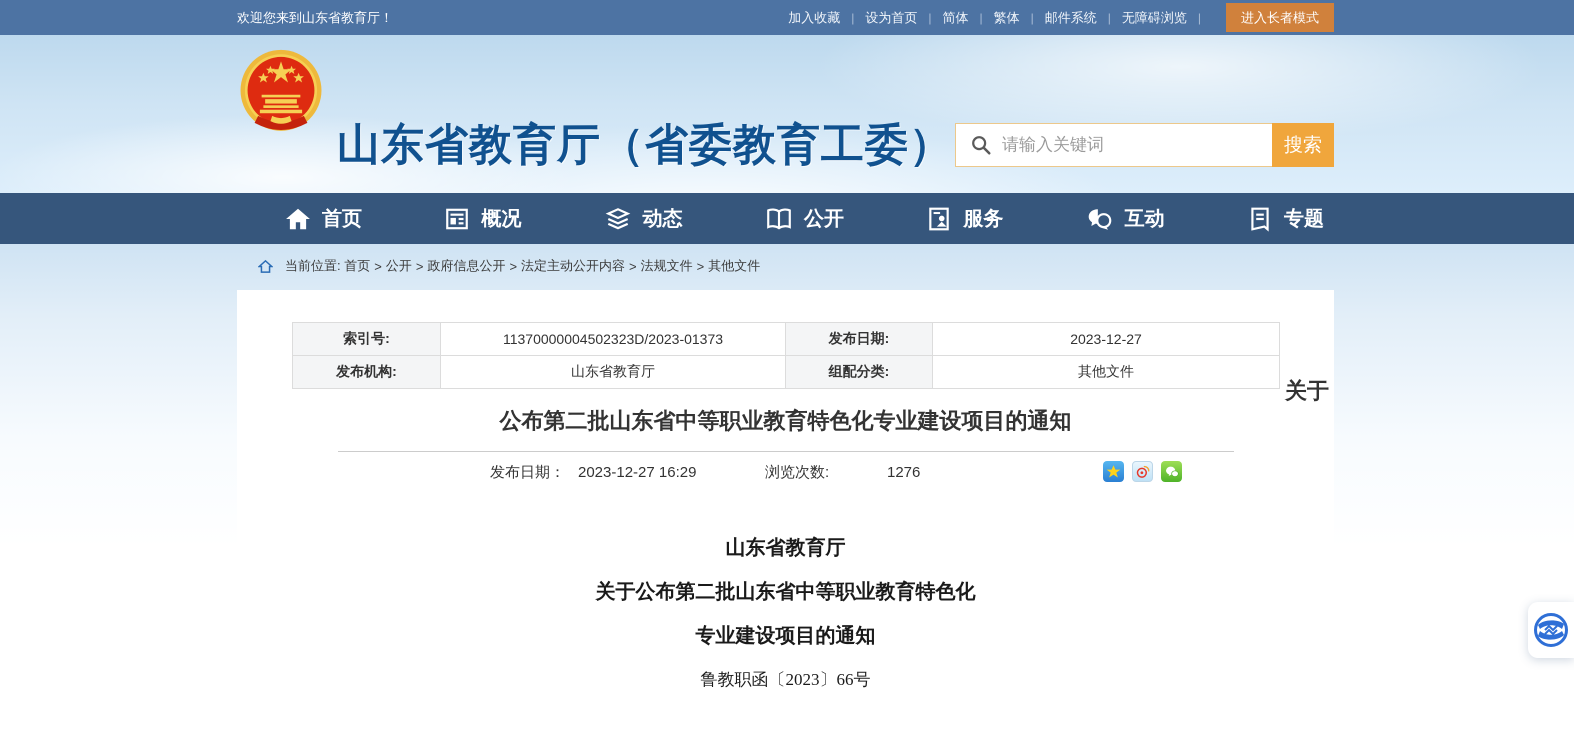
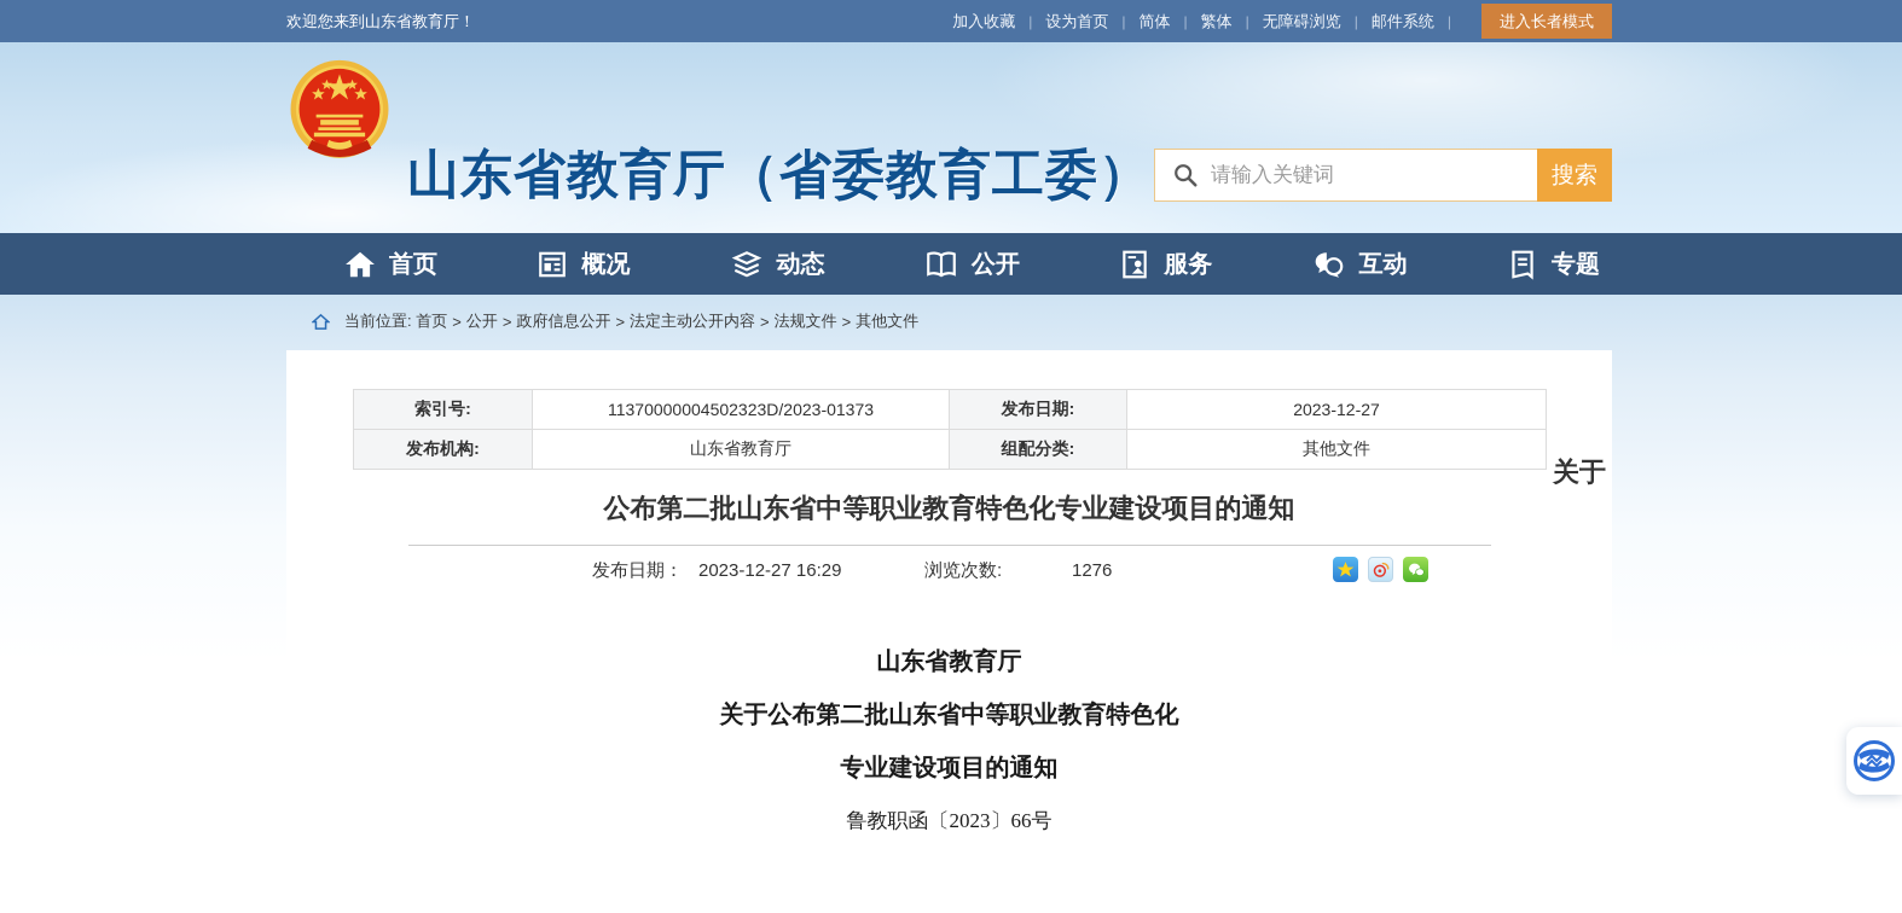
  欢迎您来到山东省教育厅！
  加入收藏
  |
  设为首页
  |
  简体
  |
  繁体
  |
- 邮件系统
+ 无障碍浏览
  |
- 无障碍浏览
+ 邮件系统
  |
  进入长者模式
  山东省教育厅（省委教育工委）
  请输入关键词
  搜索
  首页
  概况
  动态
  公开
  服务
  互动
  专题
  当前位置:
  首页
  >
  公开
  >
  政府信息公开
  >
  法定主动公开内容
  >
  法规文件
  >
  其他文件
  索引号:
  11370000004502323D/2023-01373
  发布日期:
  2023-12-27
  发布机构:
  山东省教育厅
  组配分类:
  其他文件
  关于公布第二批山东省中等职业教育特色化专业建设项目的通知
  发布日期：
  2023-12-27 16:29
  浏览次数:
  1276
  山东省教育厅
  关于公布第二批山东省中等职业教育特色化
  专业建设项目的通知
  鲁教职函〔2023〕66号
